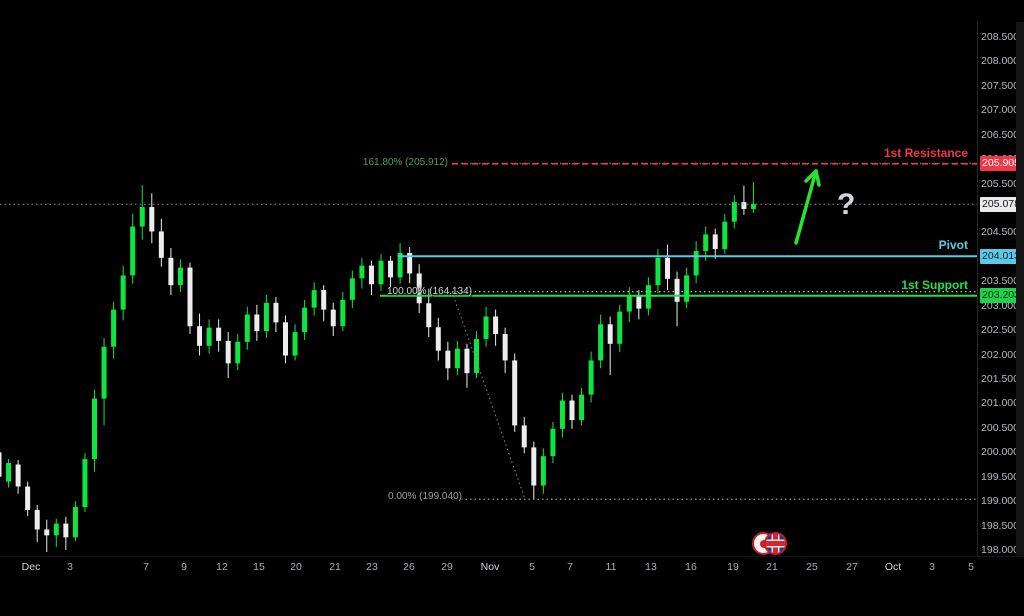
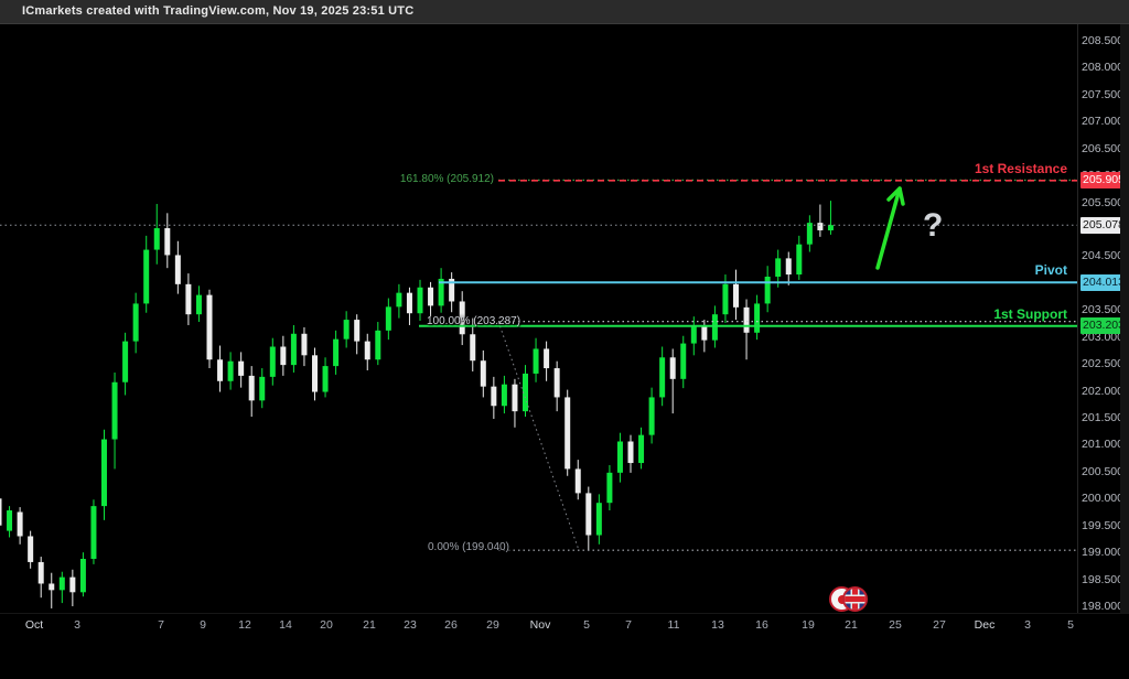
+ ICmarkets created with TradingView.com, Nov 19, 2025 23:51 UTC
  161.80% (205.912)
- 100.00% (164.134)
+ 100.00% (203.287)
  0.00% (199.040)
  1st Resistance
  Pivot
  1st Support
  ?
  208.50
  208.00
  207.50
  207.00
  206.50
  205.50
  204.50
  203.50
  203.00
  202.50
  202.00
  201.50
  201.00
  200.50
  200.00
  199.50
  199.00
  198.50
  198.00
  205.90
  205.07
  204.01
  203.20
- Dec
+ Oct
  3
  7
  9
  12
- 15
+ 14
  20
  21
  23
  26
  29
  Nov
  5
  7
  11
  13
  16
  19
  21
  25
  27
- Oct
+ Dec
  3
  5
